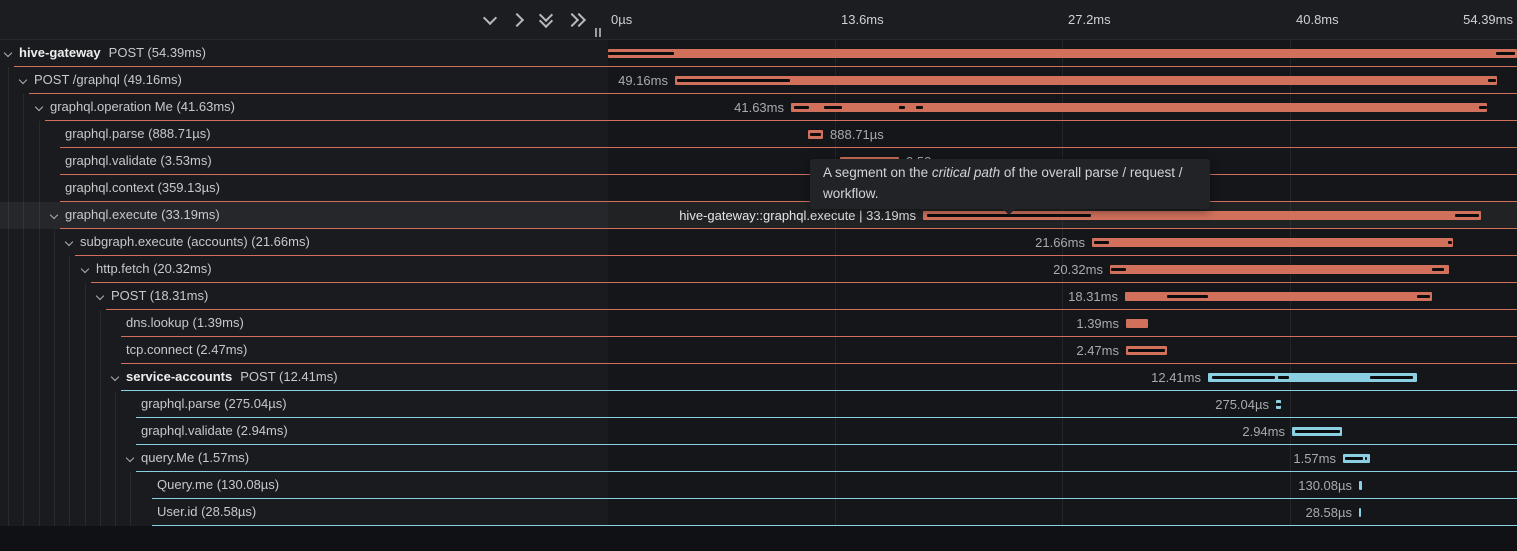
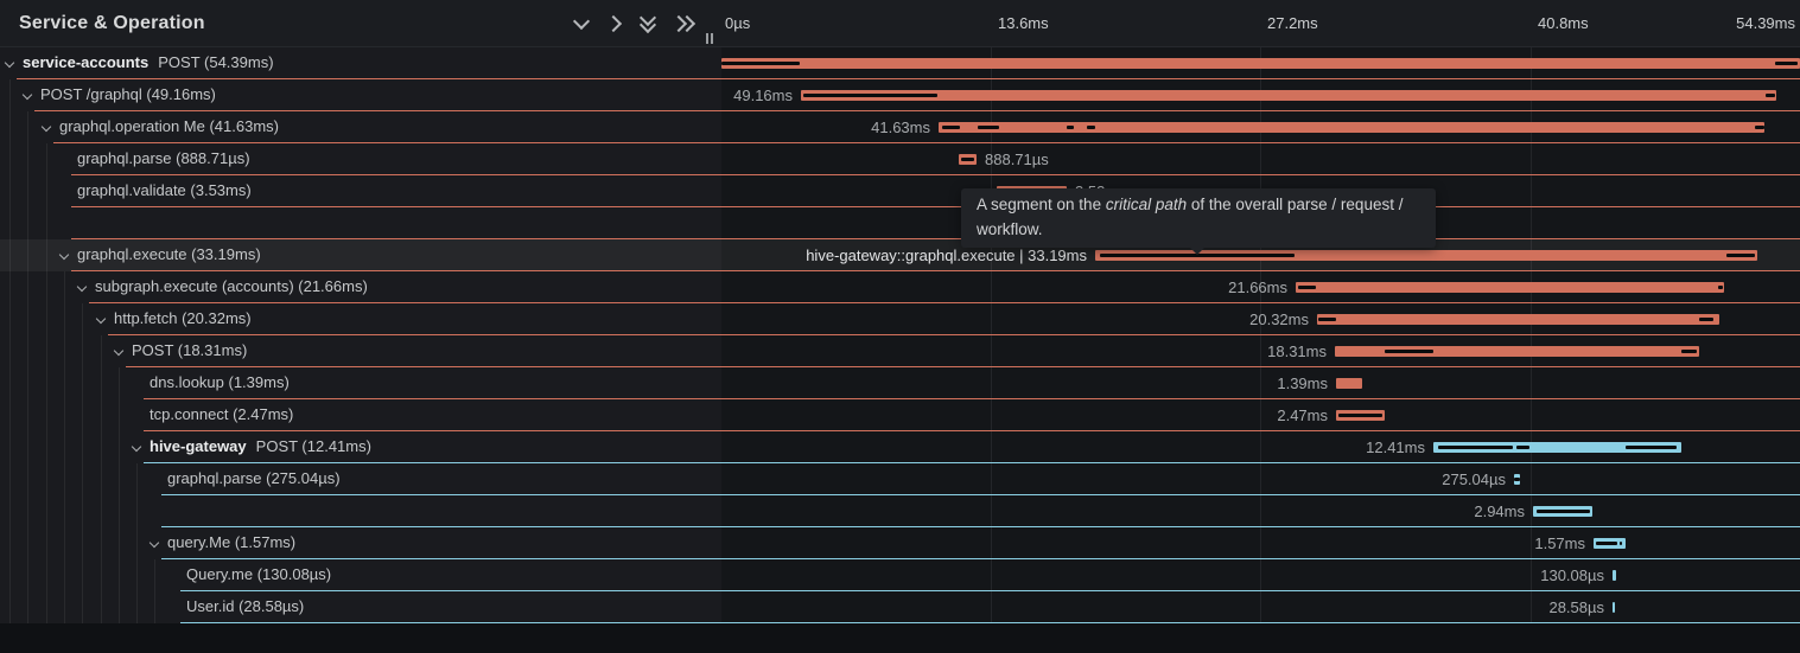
+ Service & Operation
  0µs
  13.6ms
  27.2ms
  40.8ms
  54.39ms
- hive-gateway POST (54.39ms)
+ service-accounts POST (54.39ms)
  POST /graphql (49.16ms)
  49.16ms
  graphql.operation Me (41.63ms)
  41.63ms
  graphql.parse (888.71µs)
  888.71µs
  graphql.validate (3.53ms)
- graphql.context (359.13µs)
  graphql.execute (33.19ms)
  hive-gateway::graphql.execute | 33.19ms
  subgraph.execute (accounts) (21.66ms)
  21.66ms
  http.fetch (20.32ms)
  20.32ms
  POST (18.31ms)
  18.31ms
  dns.lookup (1.39ms)
  1.39ms
  tcp.connect (2.47ms)
  2.47ms
- service-accounts POST (12.41ms)
+ hive-gateway POST (12.41ms)
  12.41ms
  graphql.parse (275.04µs)
  275.04µs
- graphql.validate (2.94ms)
  2.94ms
  query.Me (1.57ms)
  1.57ms
  Query.me (130.08µs)
  130.08µs
  User.id (28.58µs)
  28.58µs
  A segment on the critical path of the overall parse / request / workflow.
